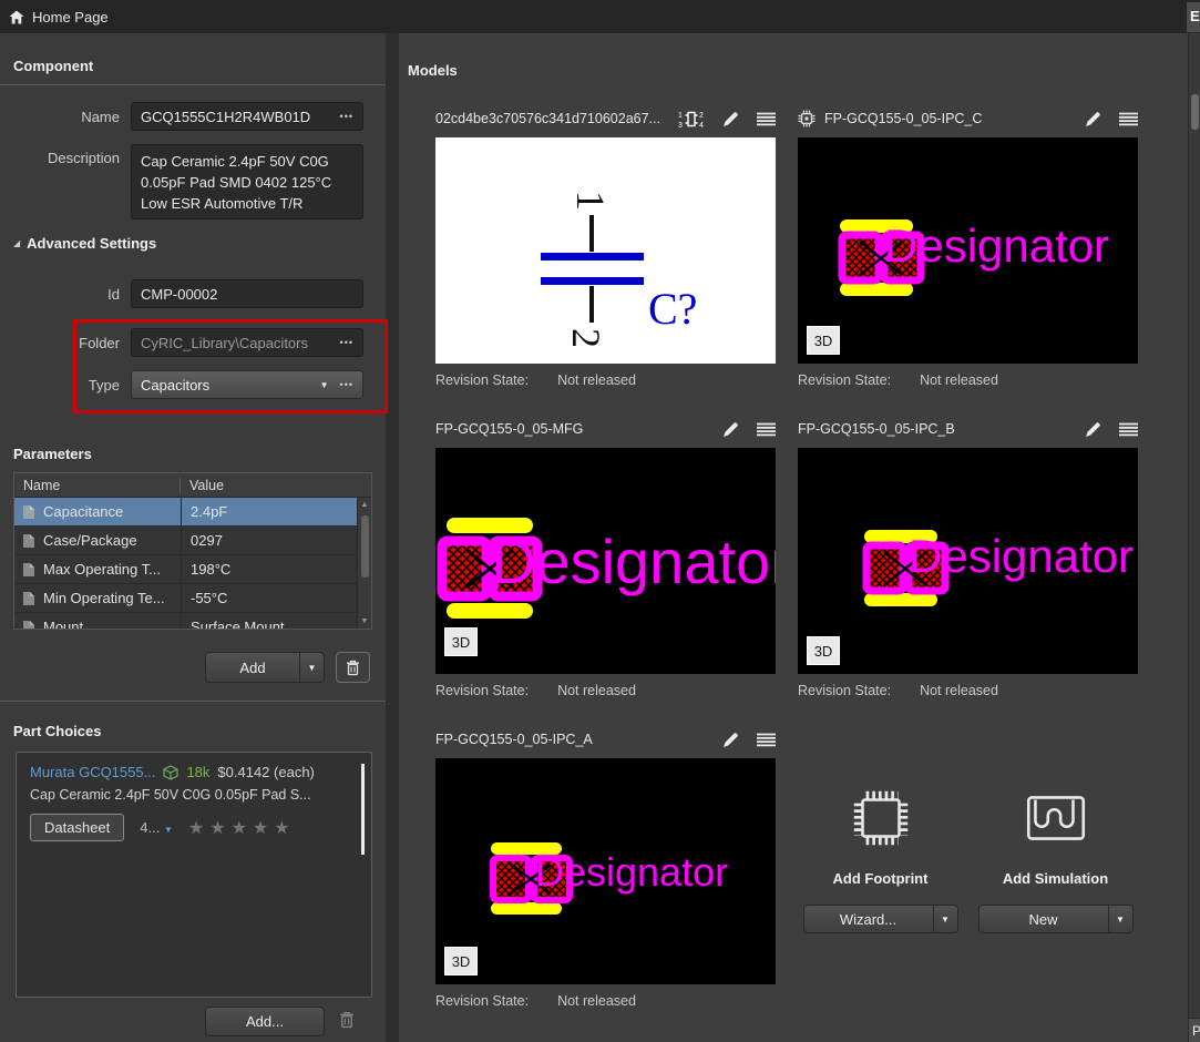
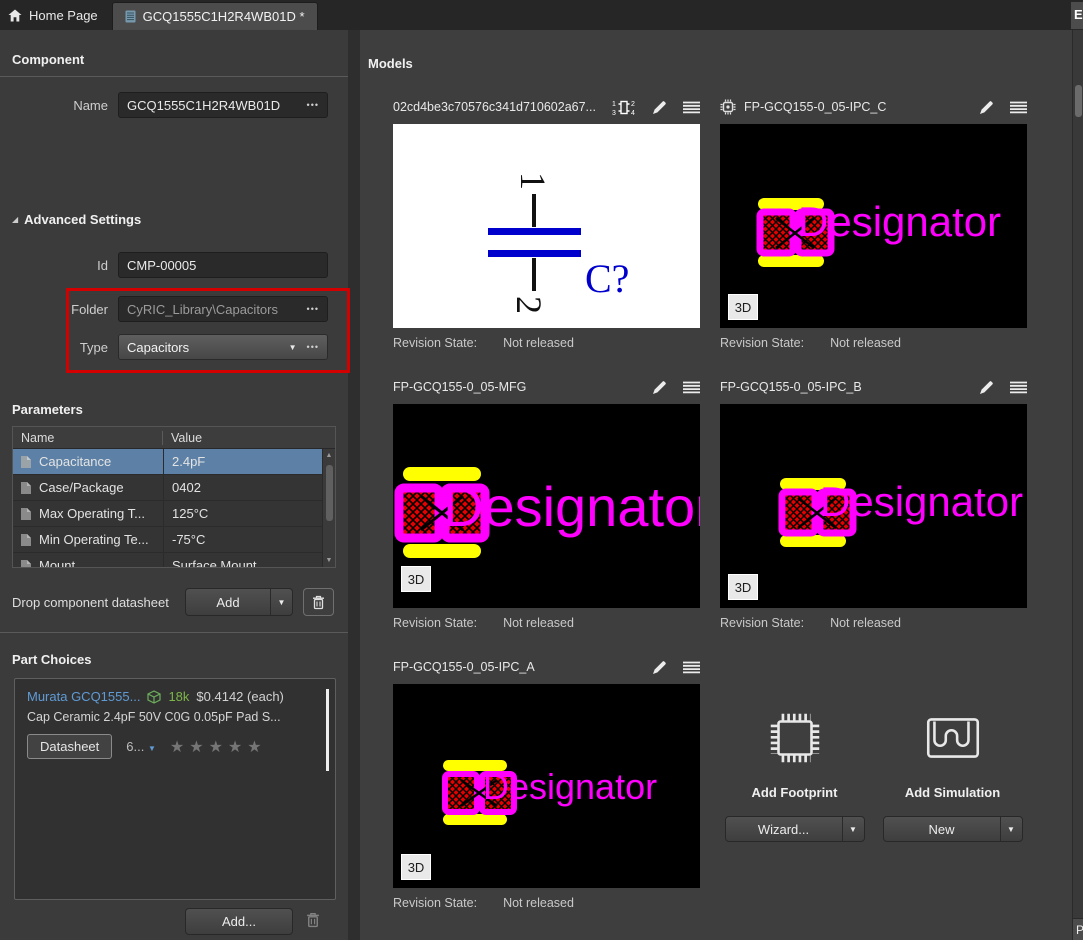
  Home Page
+ GCQ1555C1H2R4WB01D *
  E
  Component
  Name
  GCQ1555C1H2R4WB01D
  •••
- Description
- Cap Ceramic 2.4pF 50V C0G 0.05pF Pad SMD 0402 125°C Low ESR Automotive T/R
  ◢
  Advanced Settings
  Id
- CMP-00002
+ CMP-00005
  Folder
  CyRIC_Library\Capacitors
  •••
  Type
  Capacitors
  ▼
  •••
  Parameters
  Name
  Value
  Capacitance
  2.4pF
  Case/Package
- 0297
+ 0402
  Max Operating T...
- 198°C
+ 125°C
  Min Operating Te...
- -55°C
+ -75°C
  Mount
  Surface Mount
+ Drop component datasheet
  Add
  ▼
  Part Choices
  Murata GCQ1555...
  18k
  $0.4142 (each)
  Cap Ceramic 2.4pF 50V C0G 0.05pF Pad S...
  Datasheet
- 4... ▼
+ 6... ▼
  ★★★★★
  Add...
  Models
  02cd4be3c70576c341d710602a67...
  C?
  Revision State:
  Not released
  FP-GCQ155-0_05-MFG
  Designato
  3D
  Revision State:
  Not released
  FP-GCQ155-0_05-IPC_A
  Designator
  3D
  Revision State:
  Not released
  FP-GCQ155-0_05-IPC_C
  Designator
  3D
  Revision State:
  Not released
  FP-GCQ155-0_05-IPC_B
  Designator
  3D
  Revision State:
  Not released
  Add Footprint
  Wizard...
  ▼
  Add Simulation
  New
  ▼
  P
